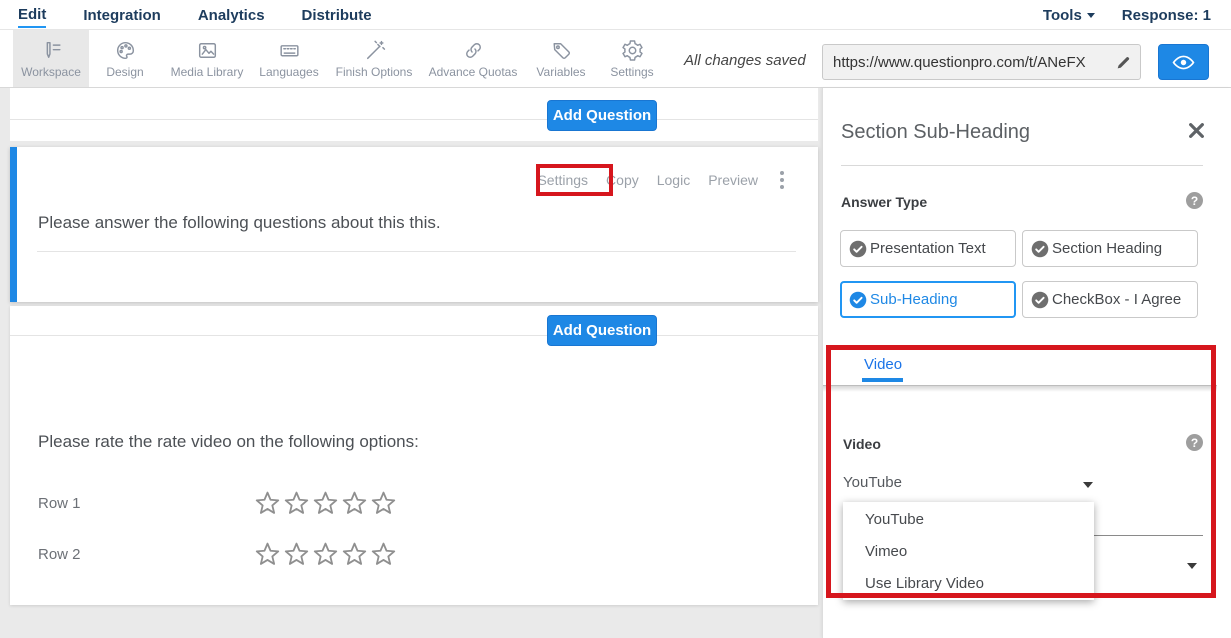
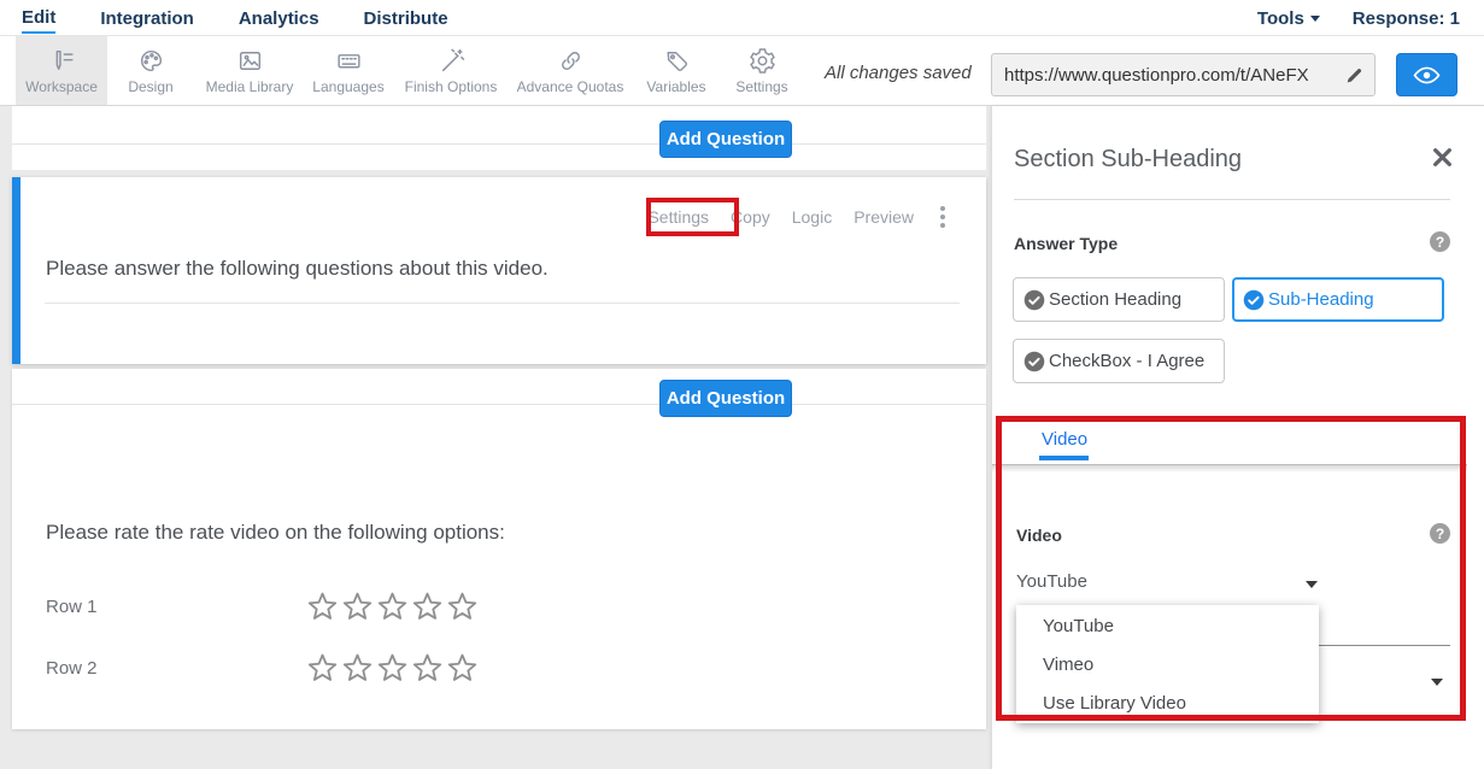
  Edit
  Integration
  Analytics
  Distribute
  Tools
  Response: 1
  Workspace
  Design
  Media Library
  Languages
  Finish Options
  Advance Quotas
  Variables
  Settings
  All changes saved
  https://www.questionpro.com/t/ANeFX
  Add Question
  Settings
  Copy
  Logic
  Preview
- Please answer the following questions about this this.
+ Please answer the following questions about this video.
  Add Question
  Please rate the rate video on the following options:
  Row 1
  Row 2
  Section Sub-Heading
  Answer Type
  ?
- Presentation Text
  Section Heading
  Sub-Heading
  CheckBox - I Agree
  Video
  Video
  ?
  YouTube
  YouTube
  Vimeo
  Use Library Video
